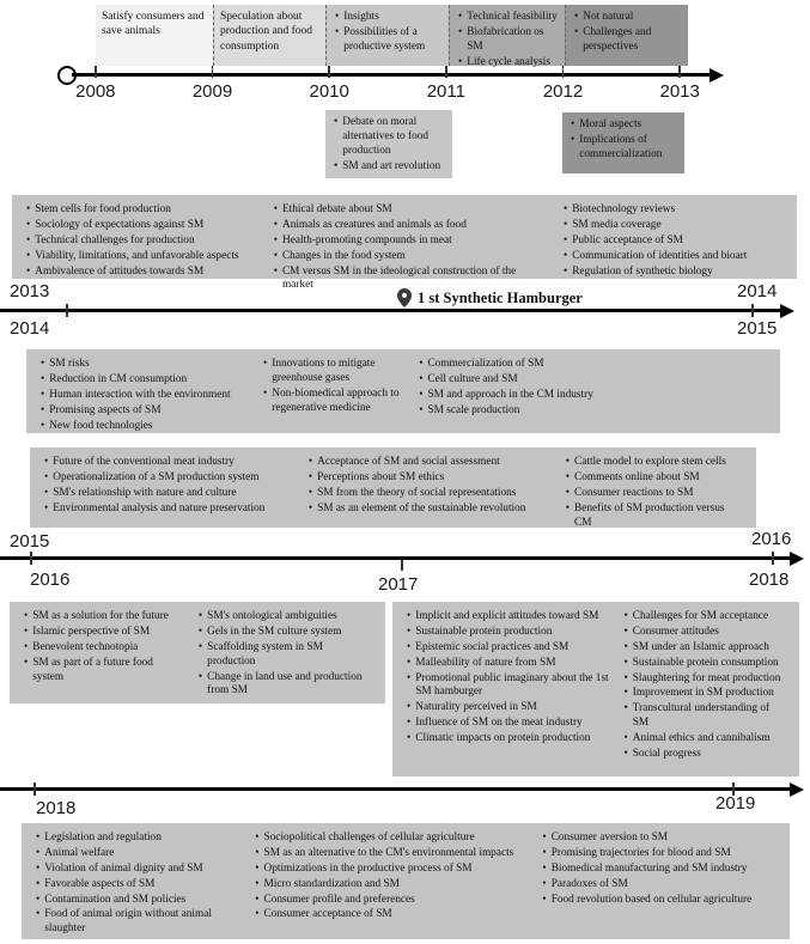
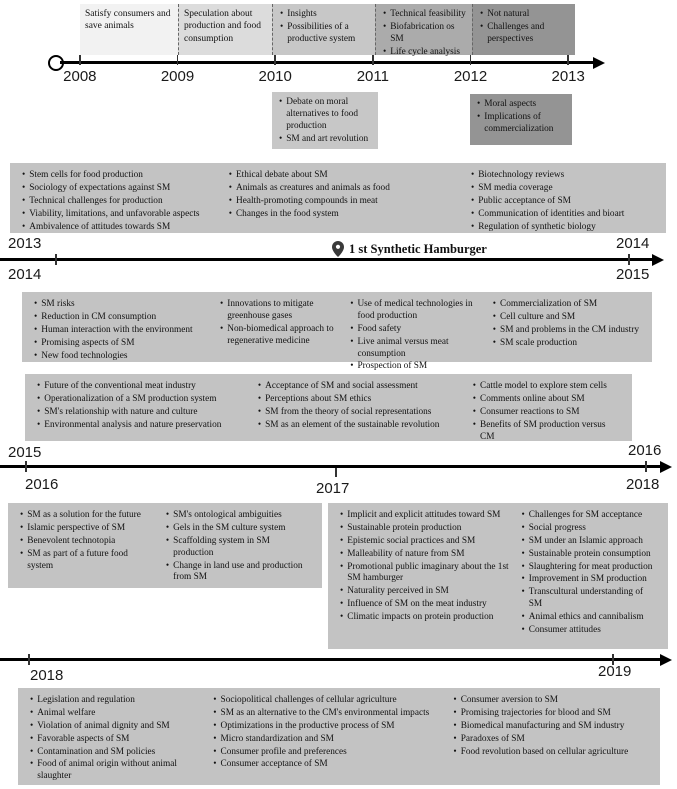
  Satisfy consumers and save animals
  Speculation about production and food consumption
  Insights
  Possibilities of a productive system
  Technical feasibility
  Biofabrication os SM
  Life cycle analysis
  Not natural
  Challenges and perspectives
  2008
  2009
  2010
  2011
  2012
  2013
  Debate on moral alternatives to food production
  SM and art revolution
  Moral aspects
  Implications of commercialization
  Stem cells for food production
  Sociology of expectations against SM
  Technical challenges for production
  Viability, limitations, and unfavorable aspects
  Ambivalence of attitudes towards SM
  Ethical debate about SM
  Animals as creatures and animals as food
  Health-promoting compounds in meat
  Changes in the food system
- CM versus SM in the ideological construction of the market
  Biotechnology reviews
  SM media coverage
  Public acceptance of SM
  Communication of identities and bioart
  Regulation of synthetic biology
  2013
  2014
  1 st Synthetic Hamburger
  2014
  2015
  SM risks
  Reduction in CM consumption
  Human interaction with the environment
  Promising aspects of SM
  New food technologies
  Innovations to mitigate greenhouse gases
  Non-biomedical approach to regenerative medicine
+ Use of medical technologies in food production
+ Food safety
+ Live animal versus meat consumption
+ Prospection of SM
  Commercialization of SM
  Cell culture and SM
- SM and approach in the CM industry
+ SM and problems in the CM industry
  SM scale production
  Future of the conventional meat industry
  Operationalization of a SM production system
  SM's relationship with nature and culture
  Environmental analysis and nature preservation
  Acceptance of SM and social assessment
  Perceptions about SM ethics
  SM from the theory of social representations
  SM as an element of the sustainable revolution
  Cattle model to explore stem cells
  Comments online about SM
  Consumer reactions to SM
  Benefits of SM production versus CM
  2015
  2016
  2016
  2017
  2018
  SM as a solution for the future
  Islamic perspective of SM
  Benevolent technotopia
  SM as part of a future food system
  SM's ontological ambiguities
  Gels in the SM culture system
  Scaffolding system in SM production
  Change in land use and production from SM
  Implicit and explicit attitudes toward SM
  Sustainable protein production
  Epistemic social practices and SM
  Malleability of nature from SM
  Promotional public imaginary about the 1st SM hamburger
  Naturality perceived in SM
  Influence of SM on the meat industry
  Climatic impacts on protein production
  Challenges for SM acceptance
- Consumer attitudes
+ Social progress
  SM under an Islamic approach
  Sustainable protein consumption
  Slaughtering for meat production
  Improvement in SM production
  Transcultural understanding of SM
  Animal ethics and cannibalism
- Social progress
+ Consumer attitudes
  2018
  2019
  Legislation and regulation
  Animal welfare
  Violation of animal dignity and SM
  Favorable aspects of SM
  Contamination and SM policies
  Food of animal origin without animal slaughter
  Sociopolitical challenges of cellular agriculture
  SM as an alternative to the CM's environmental impacts
  Optimizations in the productive process of SM
  Micro standardization and SM
  Consumer profile and preferences
  Consumer acceptance of SM
  Consumer aversion to SM
  Promising trajectories for blood and SM
  Biomedical manufacturing and SM industry
  Paradoxes of SM
  Food revolution based on cellular agriculture
